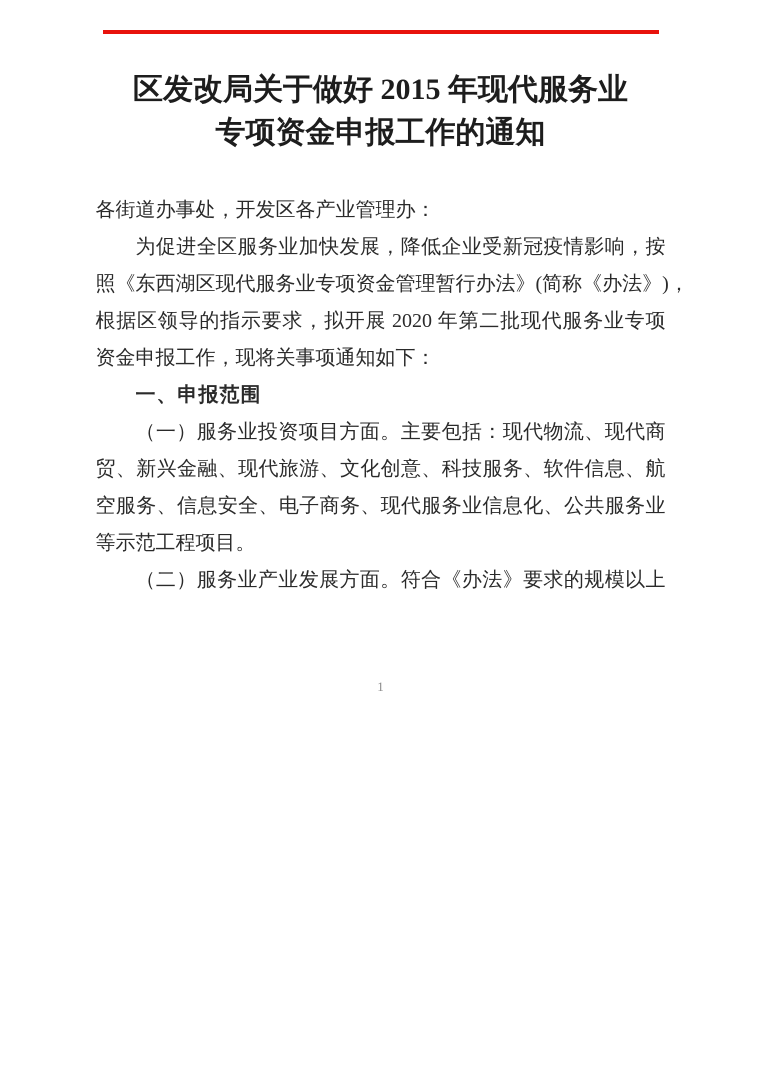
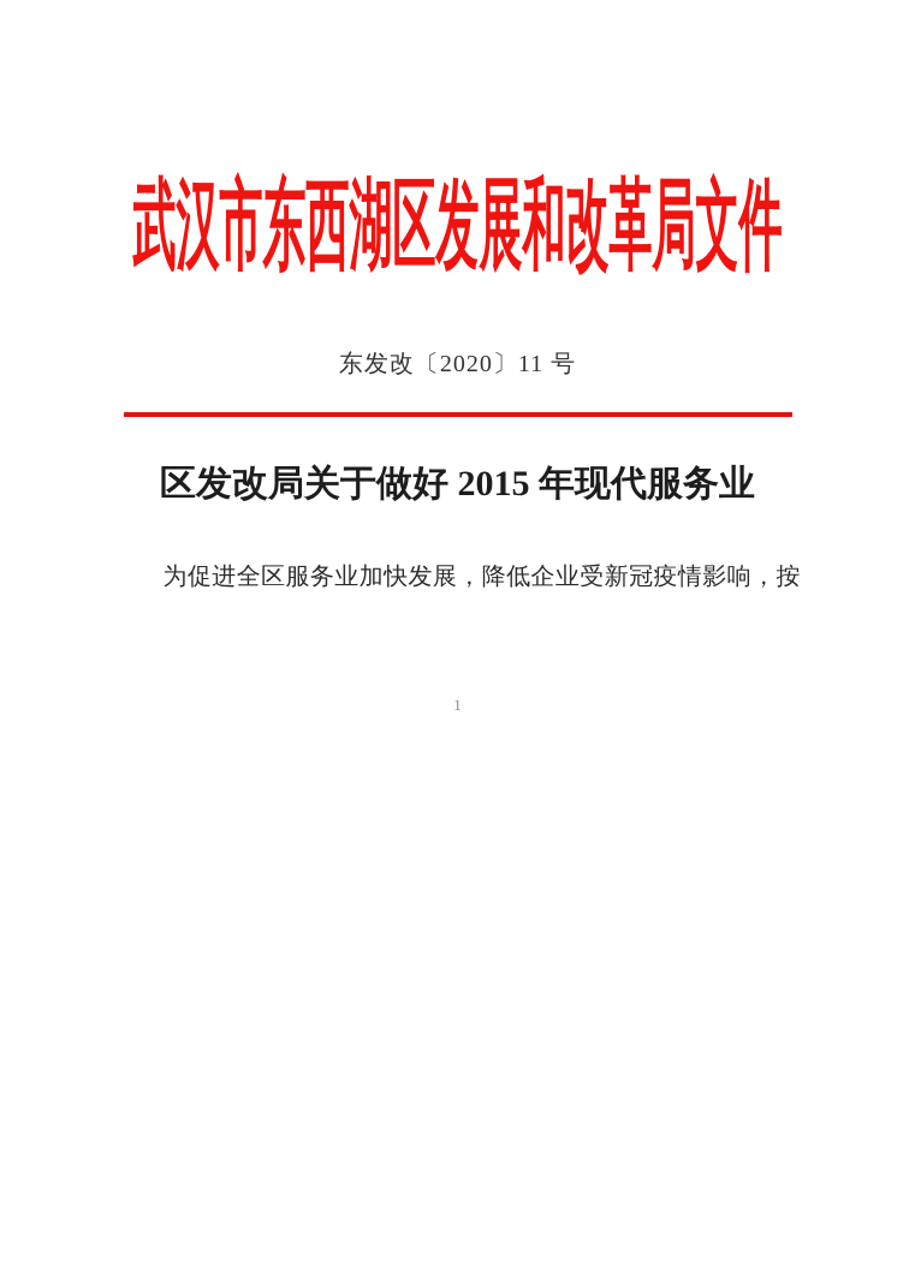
+ 武汉市东西湖区发展和改革局文件
+ 东发改〔2020〕11 号
  区发改局关于做好 2015 年现代服务业
- 专项资金申报工作的通知
- 各街道办事处，开发区各产业管理办：
  为促进全区服务业加快发展，降低企业受新冠疫情影响，按
- 照《东西湖区现代服务业专项资金管理暂行办法》(简称《办法》)，
- 根据区领导的指示要求，拟开展 2020 年第二批现代服务业专项
- 资金申报工作，现将关事项通知如下：
- 一、申报范围
- （一）服务业投资项目方面。主要包括：现代物流、现代商
- 贸、新兴金融、现代旅游、文化创意、科技服务、软件信息、航
- 空服务、信息安全、电子商务、现代服务业信息化、公共服务业
- 等示范工程项目。
- （二）服务业产业发展方面。符合《办法》要求的规模以上
  1
